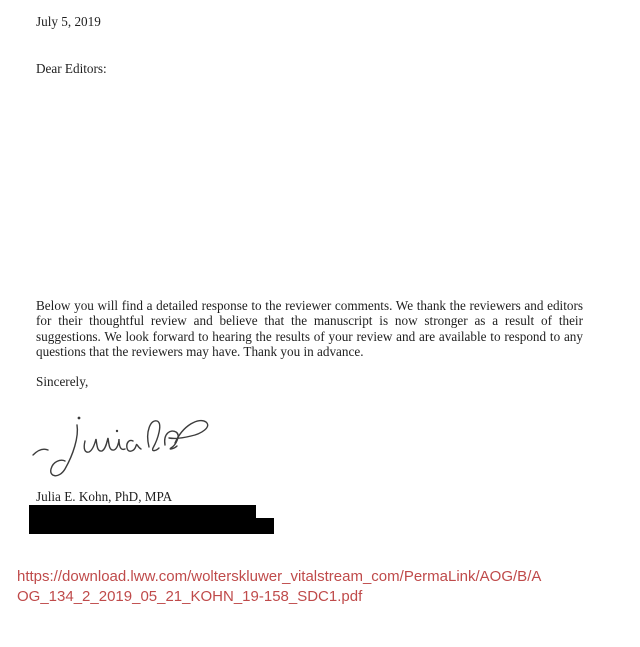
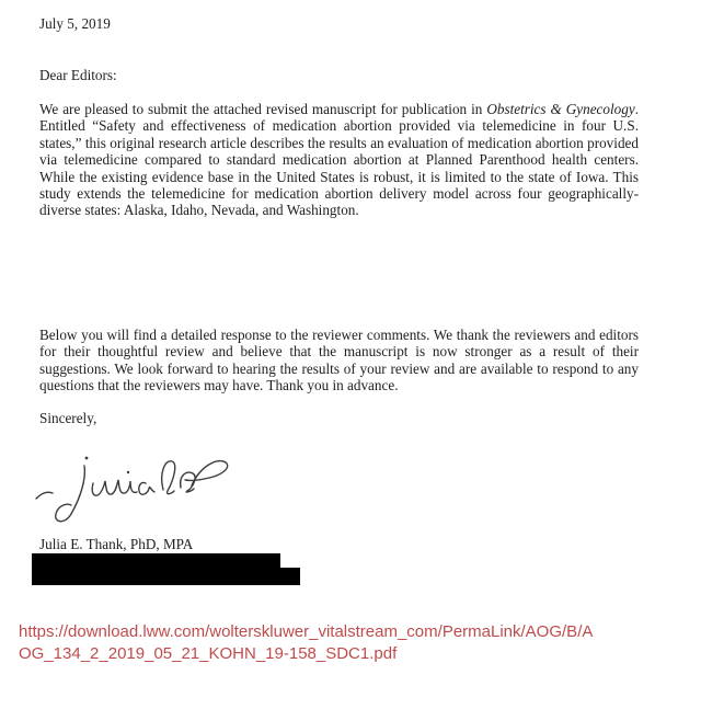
  July 5, 2019
  Dear Editors:
+ We are pleased to submit the attached revised manuscript for publication in Obstetrics & Gynecology. Entitled “Safety and effectiveness of medication abortion provided via telemedicine in four U.S. states,” this original research article describes the results an evaluation of medication abortion provided via telemedicine compared to standard medication abortion at Planned Parenthood health centers. While the existing evidence base in the United States is robust, it is limited to the state of Iowa. This study extends the telemedicine for medication abortion delivery model across four geographically-diverse states: Alaska, Idaho, Nevada, and Washington.
  Below you will find a detailed response to the reviewer comments. We thank the reviewers and editors for their thoughtful review and believe that the manuscript is now stronger as a result of their suggestions. We look forward to hearing the results of your review and are available to respond to any questions that the reviewers may have. Thank you in advance.
  Sincerely,
- Julia E. Kohn, PhD, MPA
+ Julia E. Thank, PhD, MPA
  https://download.lww.com/wolterskluwer_vitalstream_com/PermaLink/AOG/B/A
  OG_134_2_2019_05_21_KOHN_19-158_SDC1.pdf
